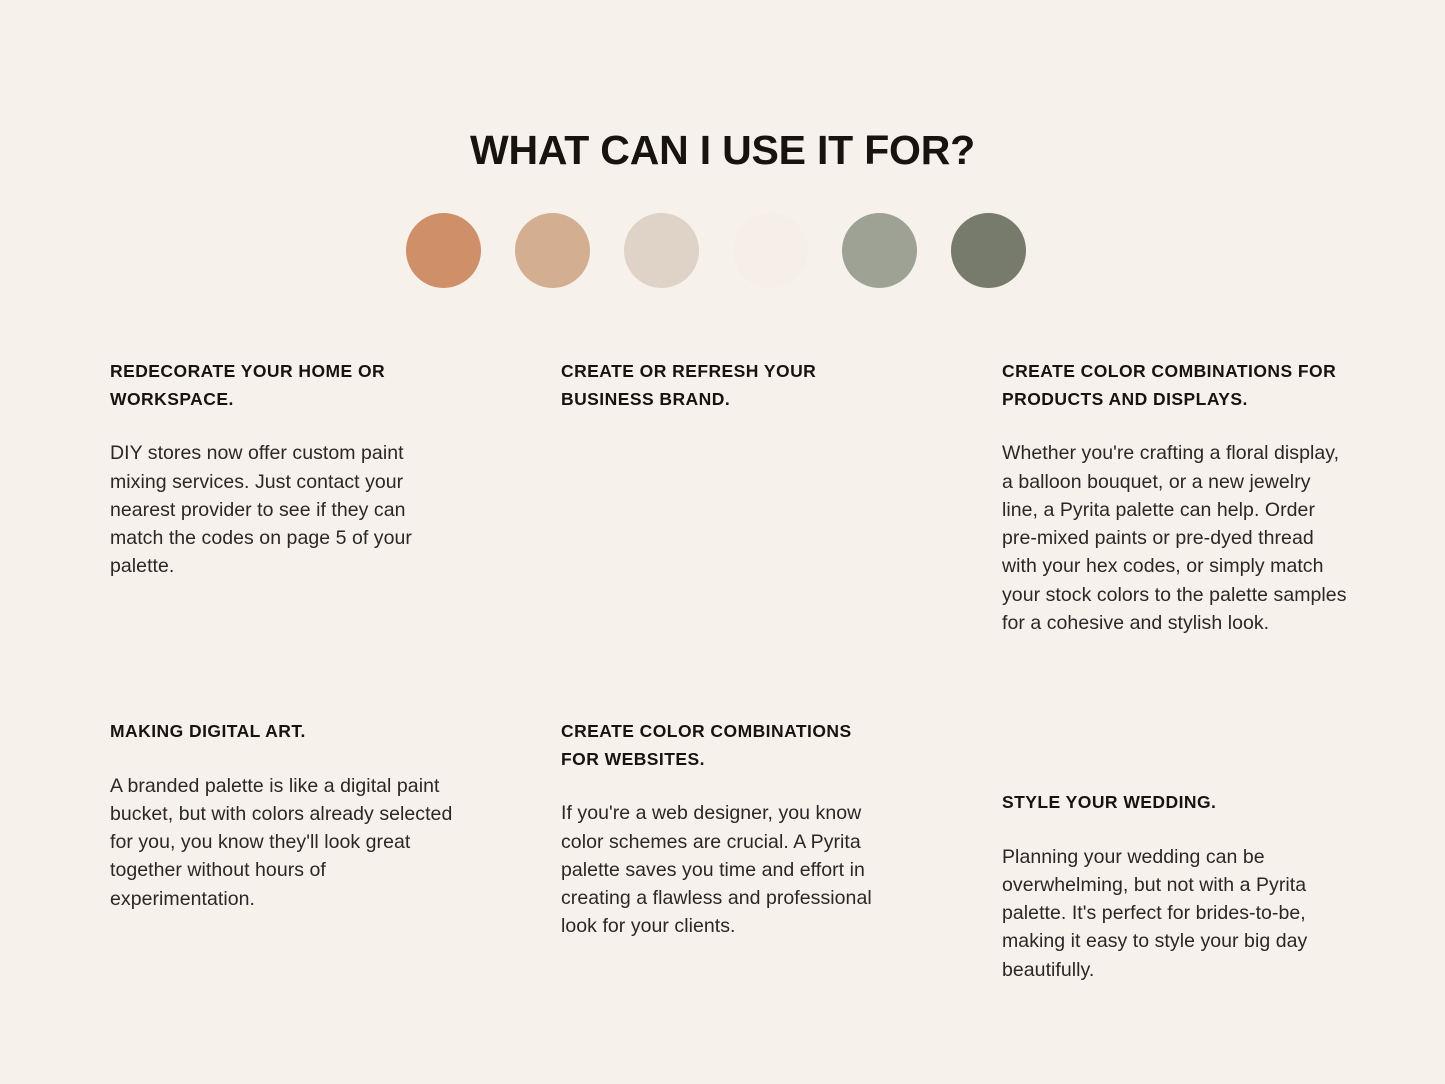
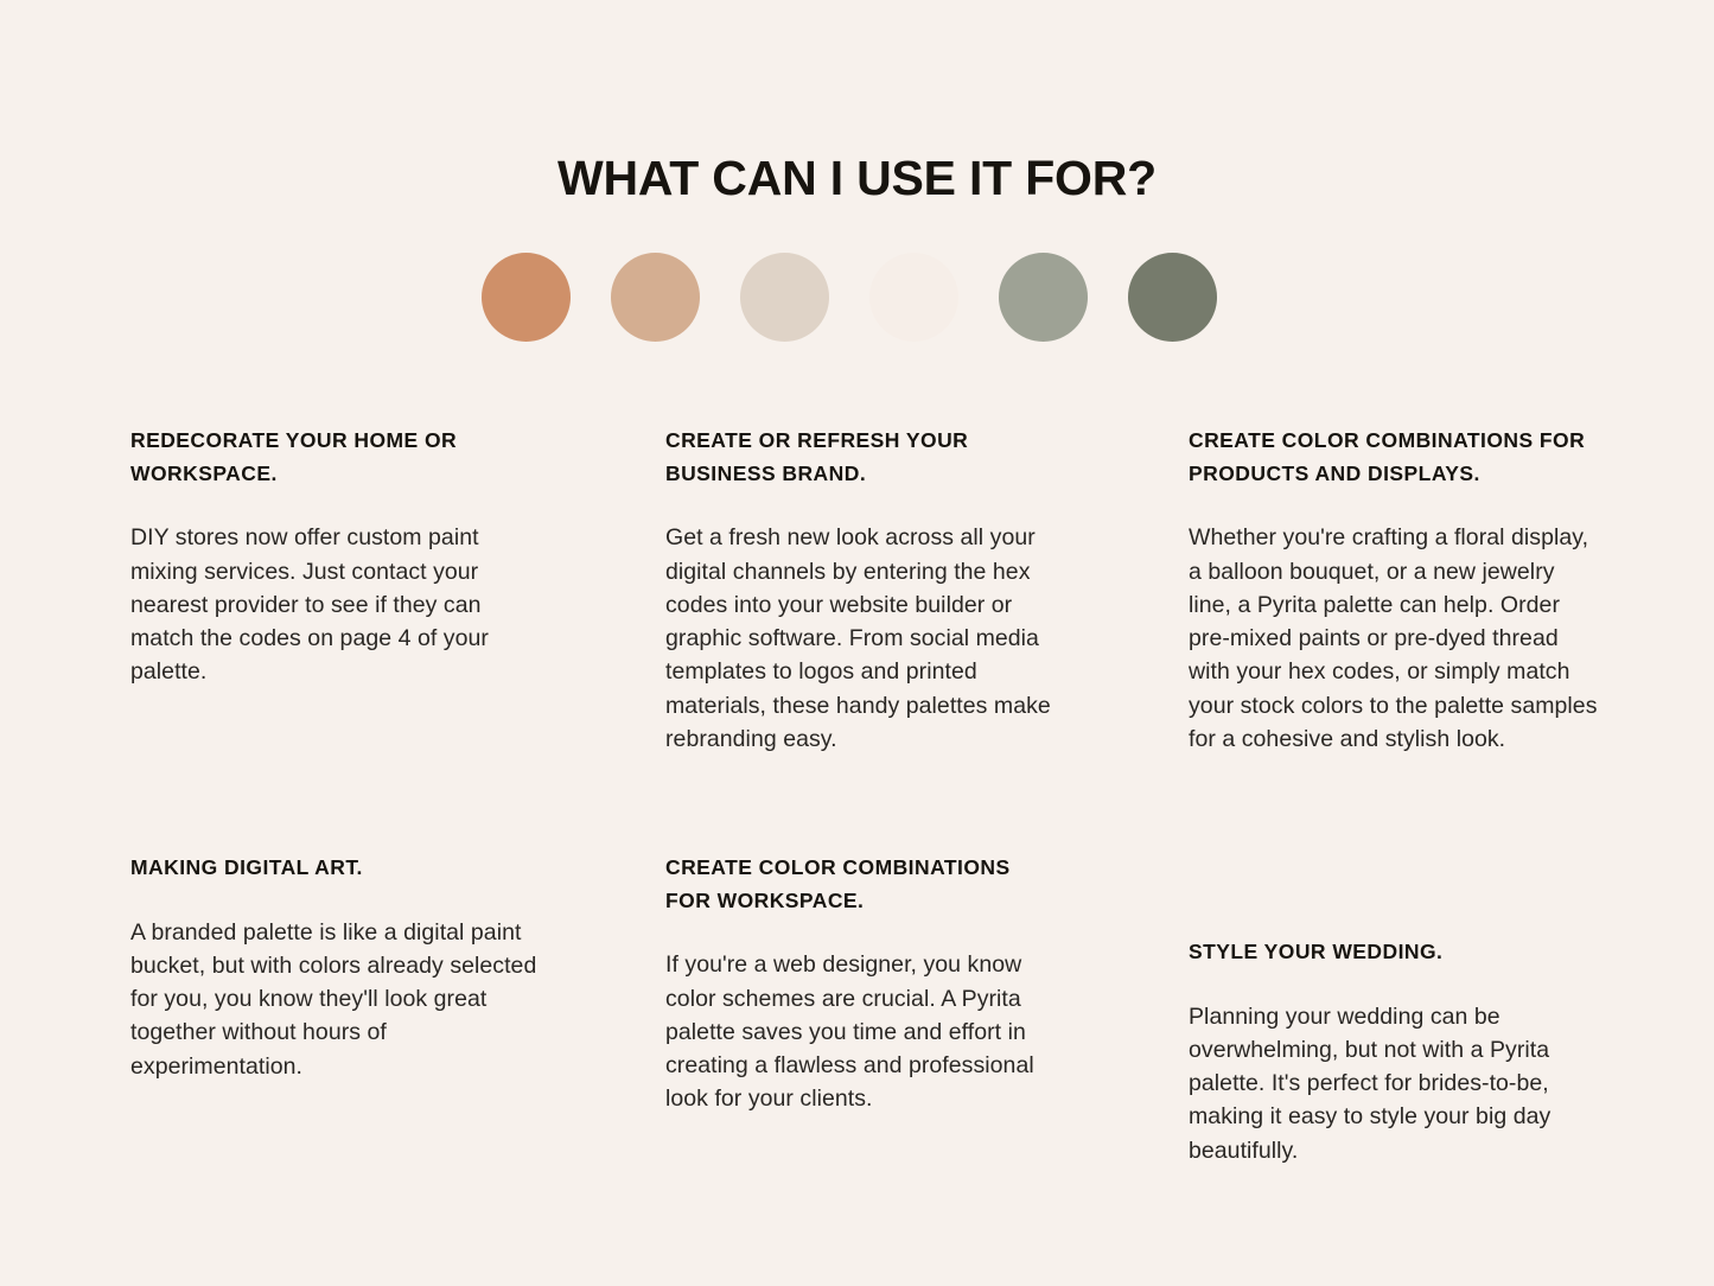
  WHAT CAN I USE IT FOR?
  REDECORATE YOUR HOME OR WORKSPACE.
- DIY stores now offer custom paint mixing services. Just contact your nearest provider to see if they can match the codes on page 5 of your palette.
+ DIY stores now offer custom paint mixing services. Just contact your nearest provider to see if they can match the codes on page 4 of your palette.
  MAKING DIGITAL ART.
  A branded palette is like a digital paint bucket, but with colors already selected for you, you know they'll look great together without hours of experimentation.
  CREATE OR REFRESH YOUR BUSINESS BRAND.
+ Get a fresh new look across all your digital channels by entering the hex codes into your website builder or graphic software. From social media templates to logos and printed materials, these handy palettes make rebranding easy.
- CREATE COLOR COMBINATIONS FOR WEBSITES.
+ CREATE COLOR COMBINATIONS FOR WORKSPACE.
  If you're a web designer, you know color schemes are crucial. A Pyrita palette saves you time and effort in creating a flawless and professional look for your clients.
  CREATE COLOR COMBINATIONS FOR PRODUCTS AND DISPLAYS.
  Whether you're crafting a floral display, a balloon bouquet, or a new jewelry line, a Pyrita palette can help. Order pre-mixed paints or pre-dyed thread with your hex codes, or simply match your stock colors to the palette samples for a cohesive and stylish look.
  STYLE YOUR WEDDING.
  Planning your wedding can be overwhelming, but not with a Pyrita palette. It's perfect for brides-to-be, making it easy to style your big day beautifully.
